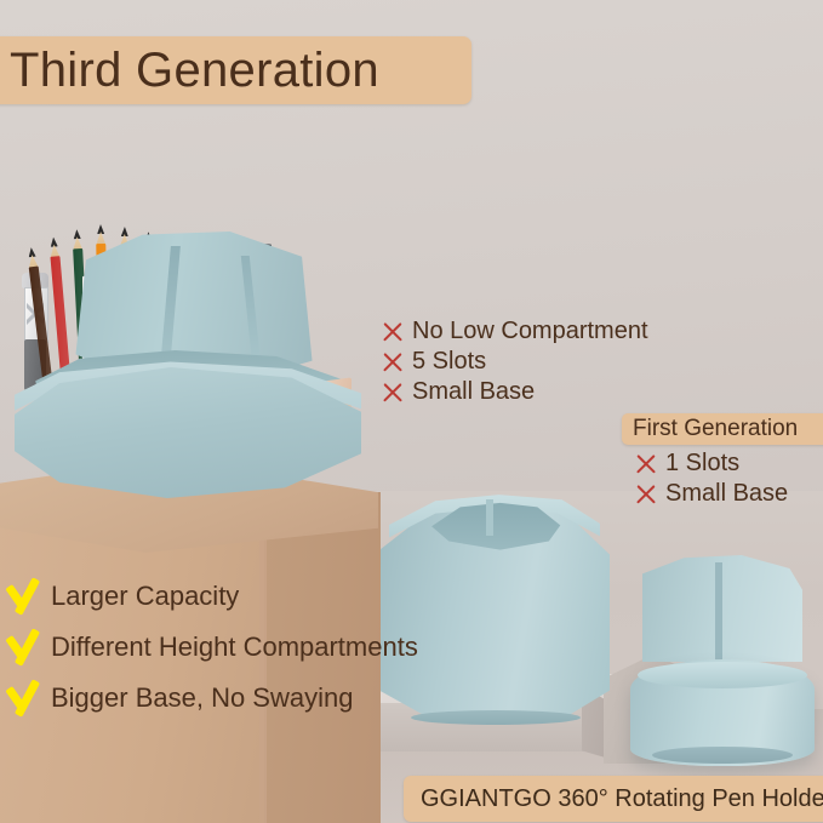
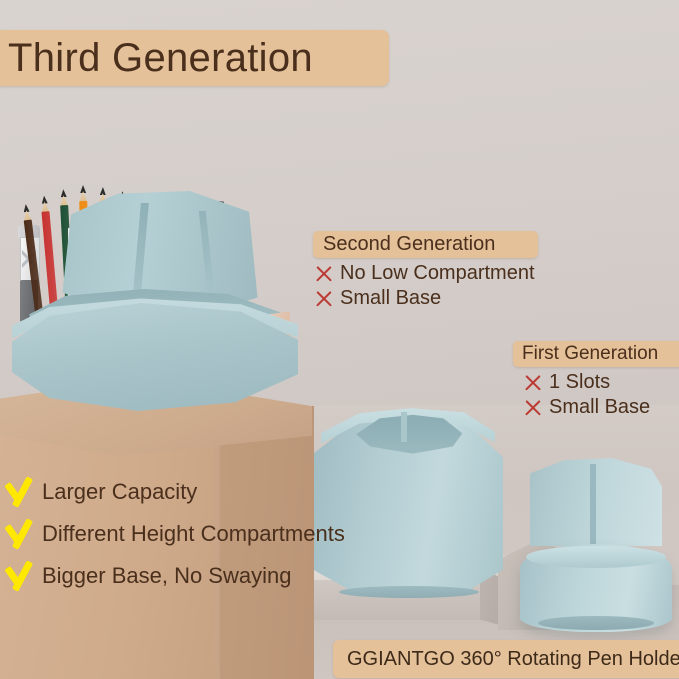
  Third Generation
+ Second Generation
  No Low Compartment
- 5 Slots
  Small Base
  First Generation
  1 Slots
  Small Base
  Larger Capacity
  Different Height Compartments
  Bigger Base, No Swaying
  GGIANTGO 360° Rotating Pen Holde
